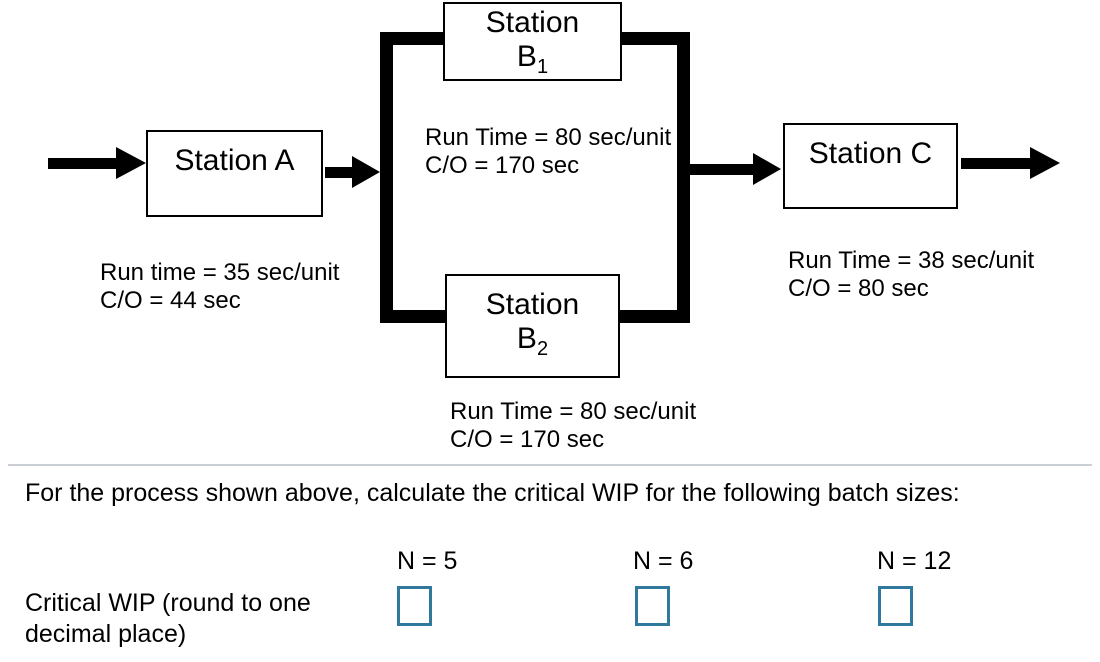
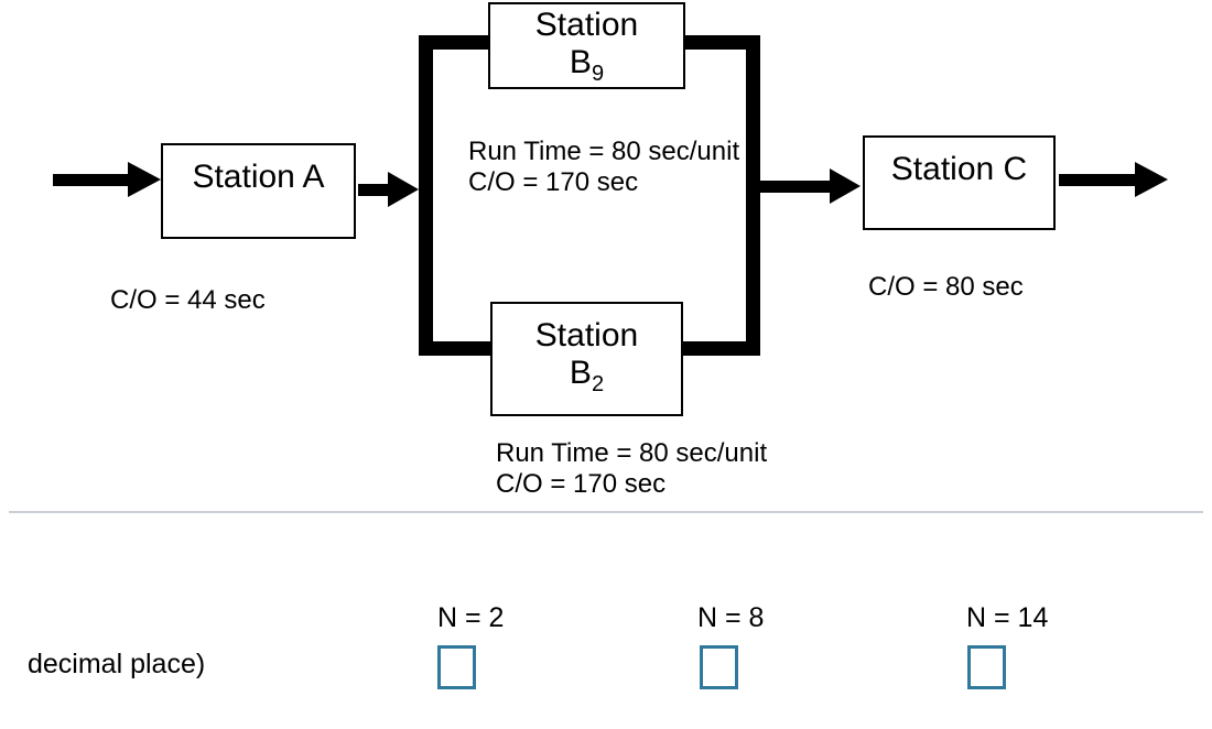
  Station A
  Station
- B1
+ B9
  Run Time = 80 sec/unit
  C/O = 170 sec
  Station
  B2
  Run Time = 80 sec/unit
  C/O = 170 sec
  Station C
- Run time = 35 sec/unit
  C/O = 44 sec
- Run Time = 38 sec/unit
  C/O = 80 sec
- For the process shown above, calculate the critical WIP for the following batch sizes:
- N = 5
+ N = 2
- N = 6
+ N = 8
- N = 12
+ N = 14
- Critical WIP (round to one
  decimal place)
